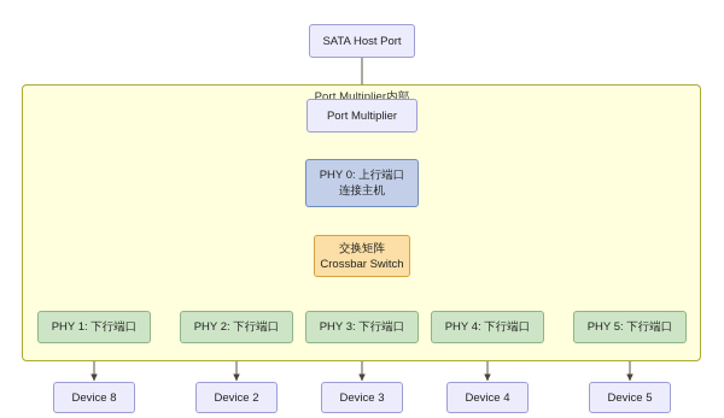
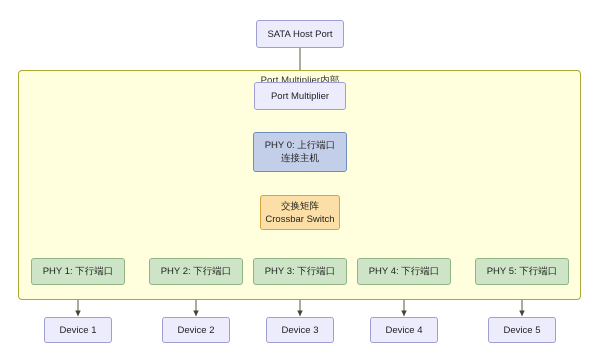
  Port Multiplier内部
  SATA Host Port
  Port Multiplier
  PHY 0: 上行端口
  连接主机
  交换矩阵
  Crossbar Switch
  PHY 1: 下行端口
  PHY 2: 下行端口
  PHY 3: 下行端口
  PHY 4: 下行端口
  PHY 5: 下行端口
- Device 8
+ Device 1
  Device 2
  Device 3
  Device 4
  Device 5
